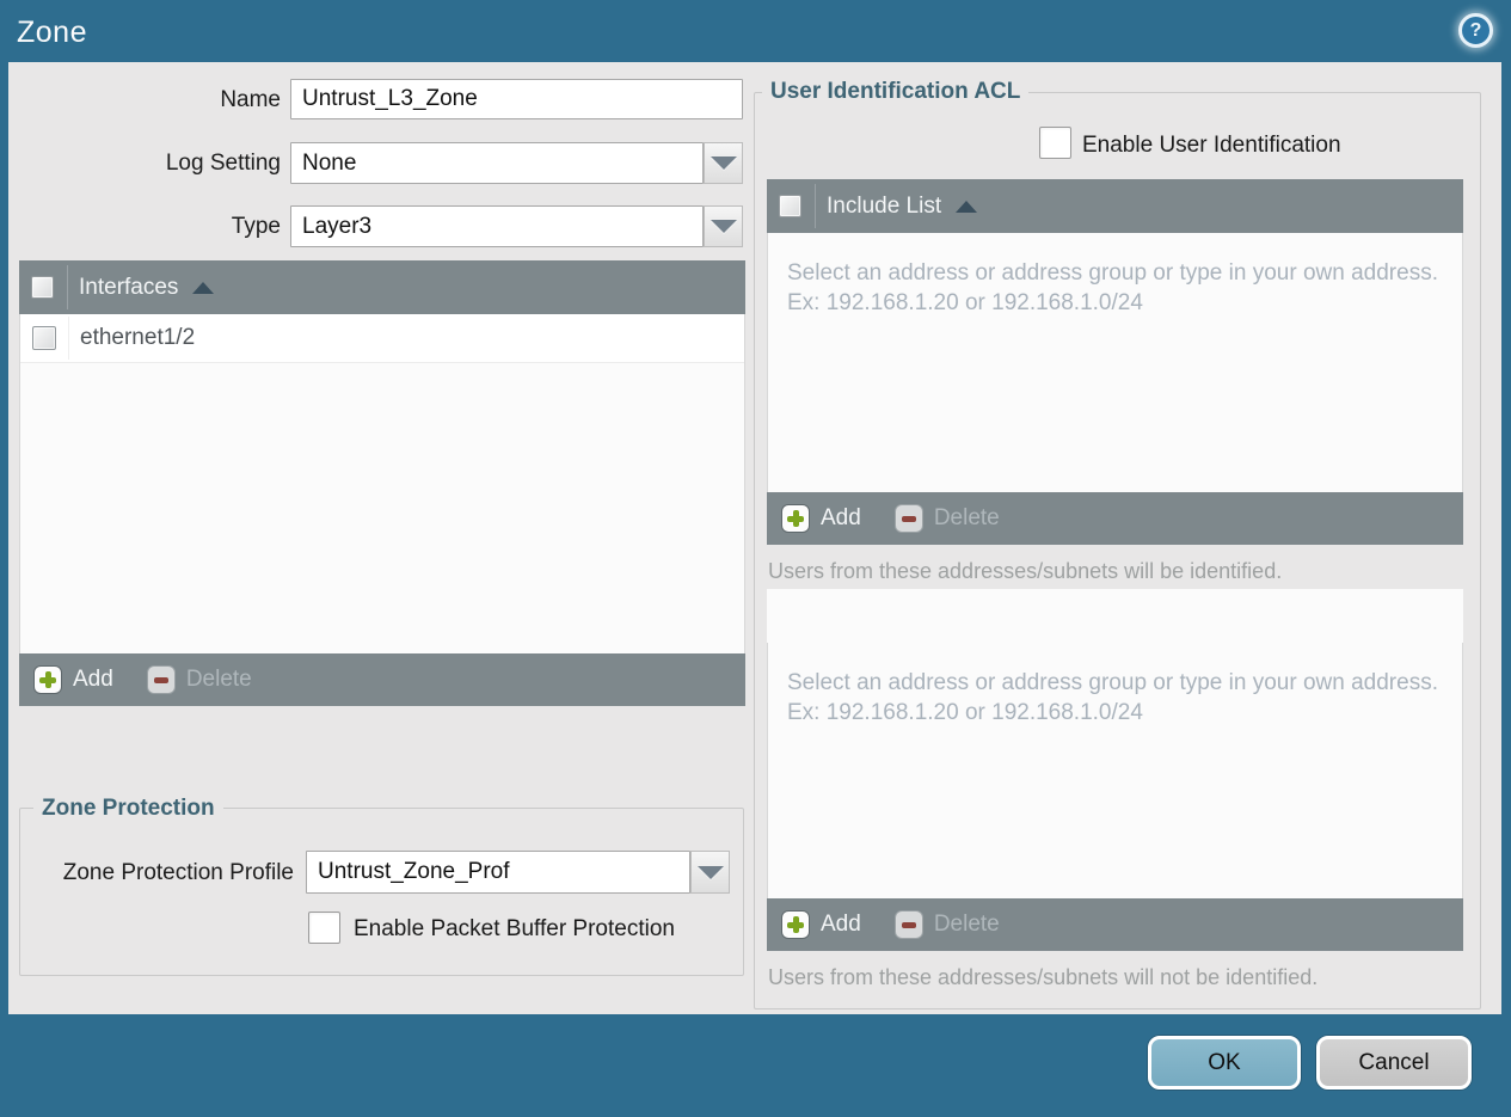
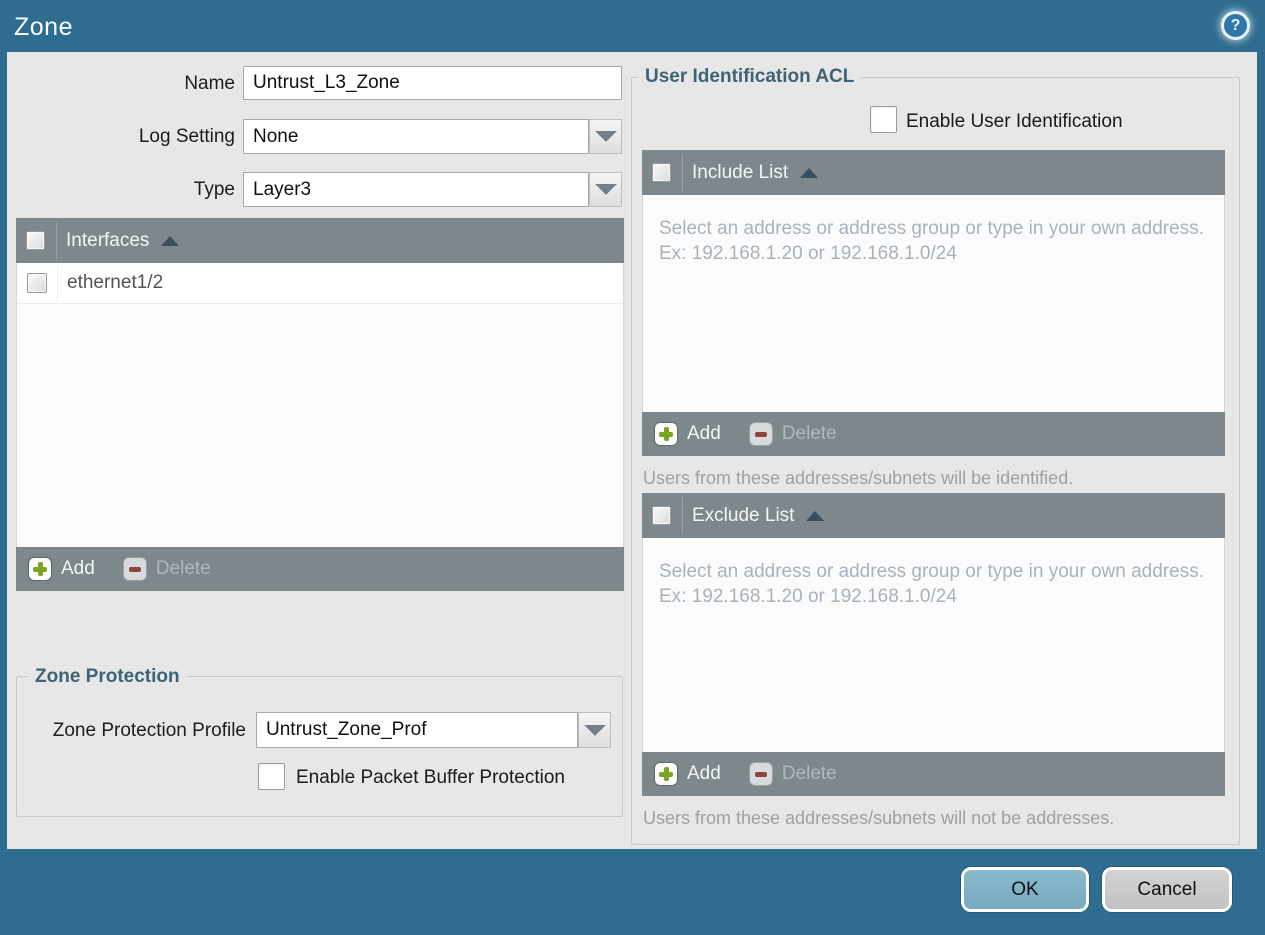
  Zone
  ?
  Name
  Untrust_L3_Zone
  Log Setting
  None
  Type
  Layer3
  Interfaces
  ethernet1/2
  Add
  Delete
  Zone Protection
  Zone Protection Profile
  Untrust_Zone_Prof
  Enable Packet Buffer Protection
  User Identification ACL
  Enable User Identification
  Include List
  Select an address or address group or type in your own address. Ex: 192.168.1.20 or 192.168.1.0/24
  Add
  Delete
  Users from these addresses/subnets will be identified.
+ Exclude List
  Select an address or address group or type in your own address. Ex: 192.168.1.20 or 192.168.1.0/24
  Add
  Delete
- Users from these addresses/subnets will not be identified.
+ Users from these addresses/subnets will not be addresses.
  OK
  Cancel
